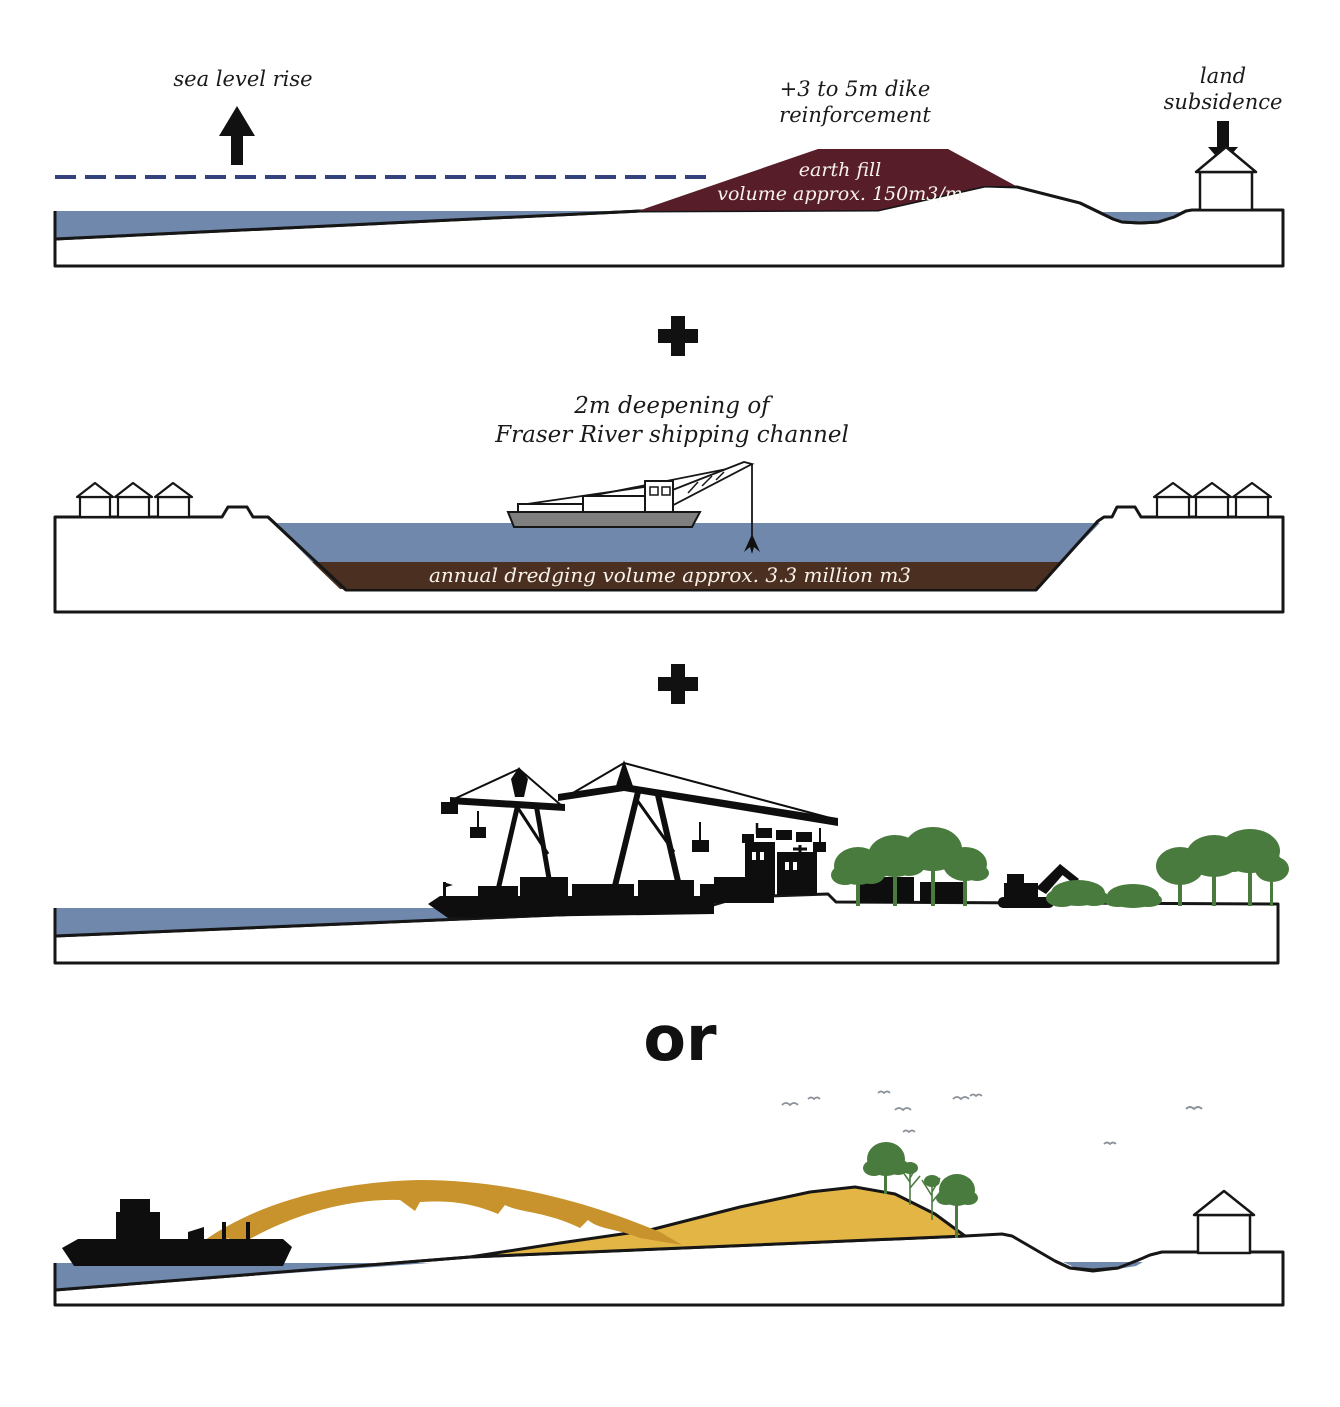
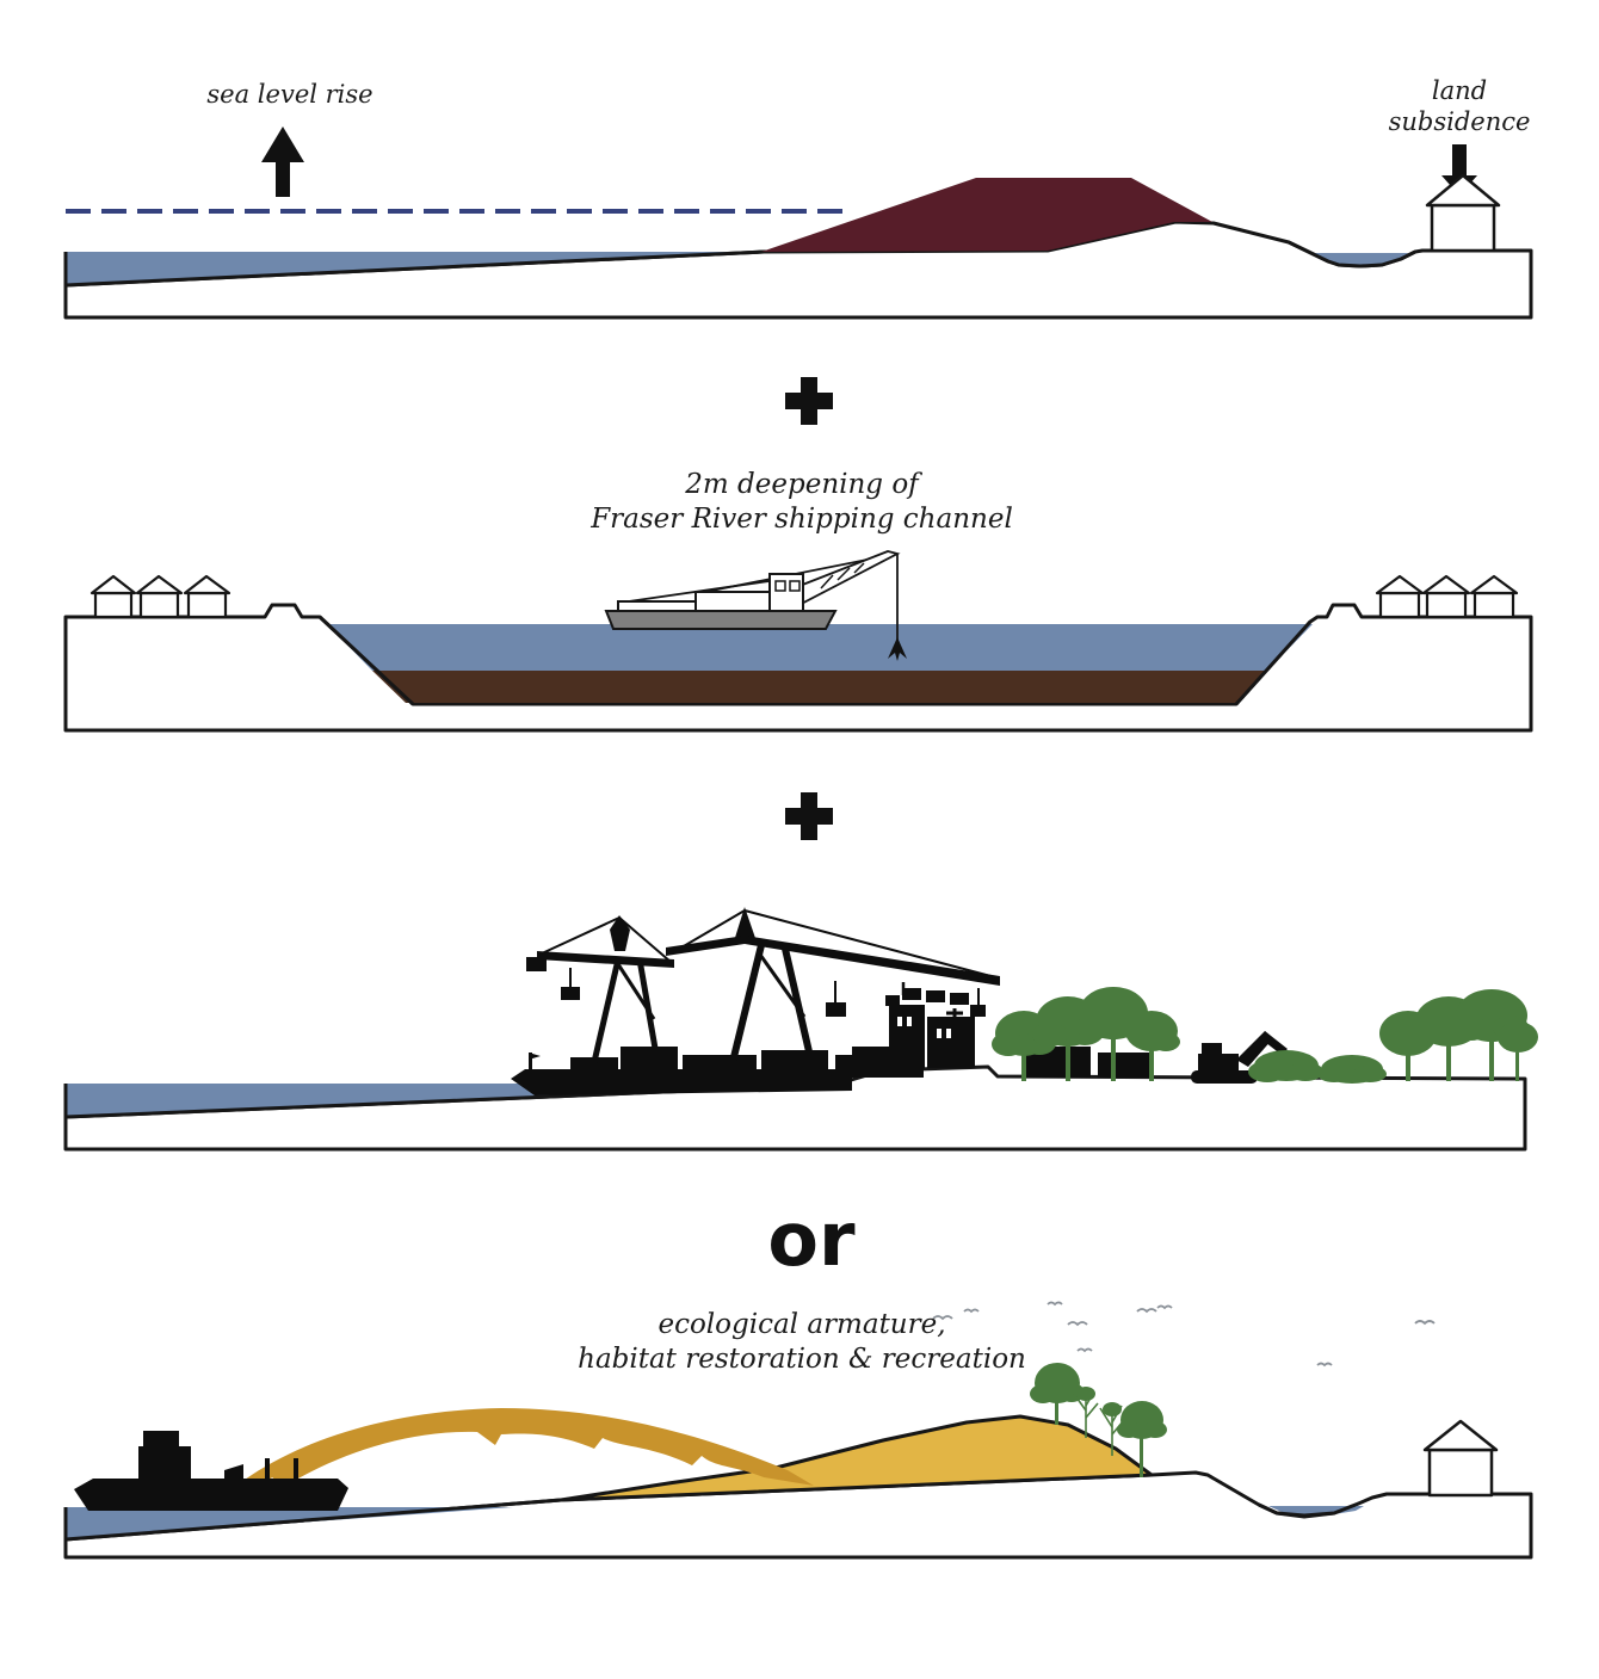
  sea level rise
- +3 to 5m dike
- reinforcement
- earth fill
- volume approx. 150m3/m
  land
  subsidence
  2m deepening of
  Fraser River shipping channel
- annual dredging volume approx. 3.3 million m3
  or
+ ecological armature,
+ habitat restoration & recreation
